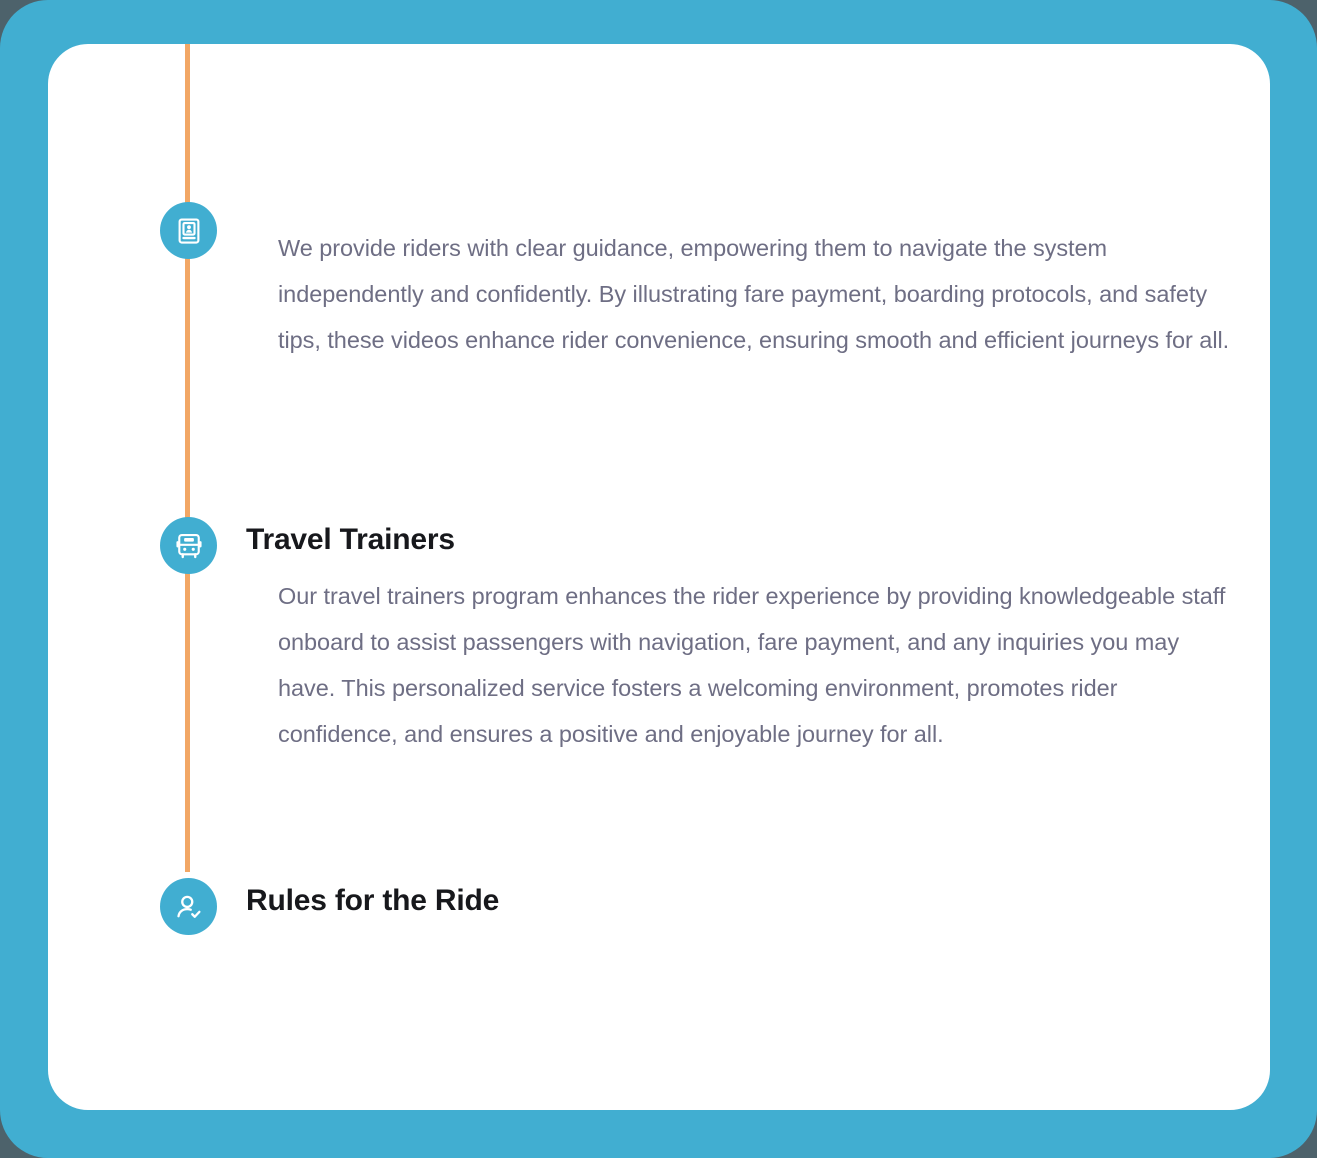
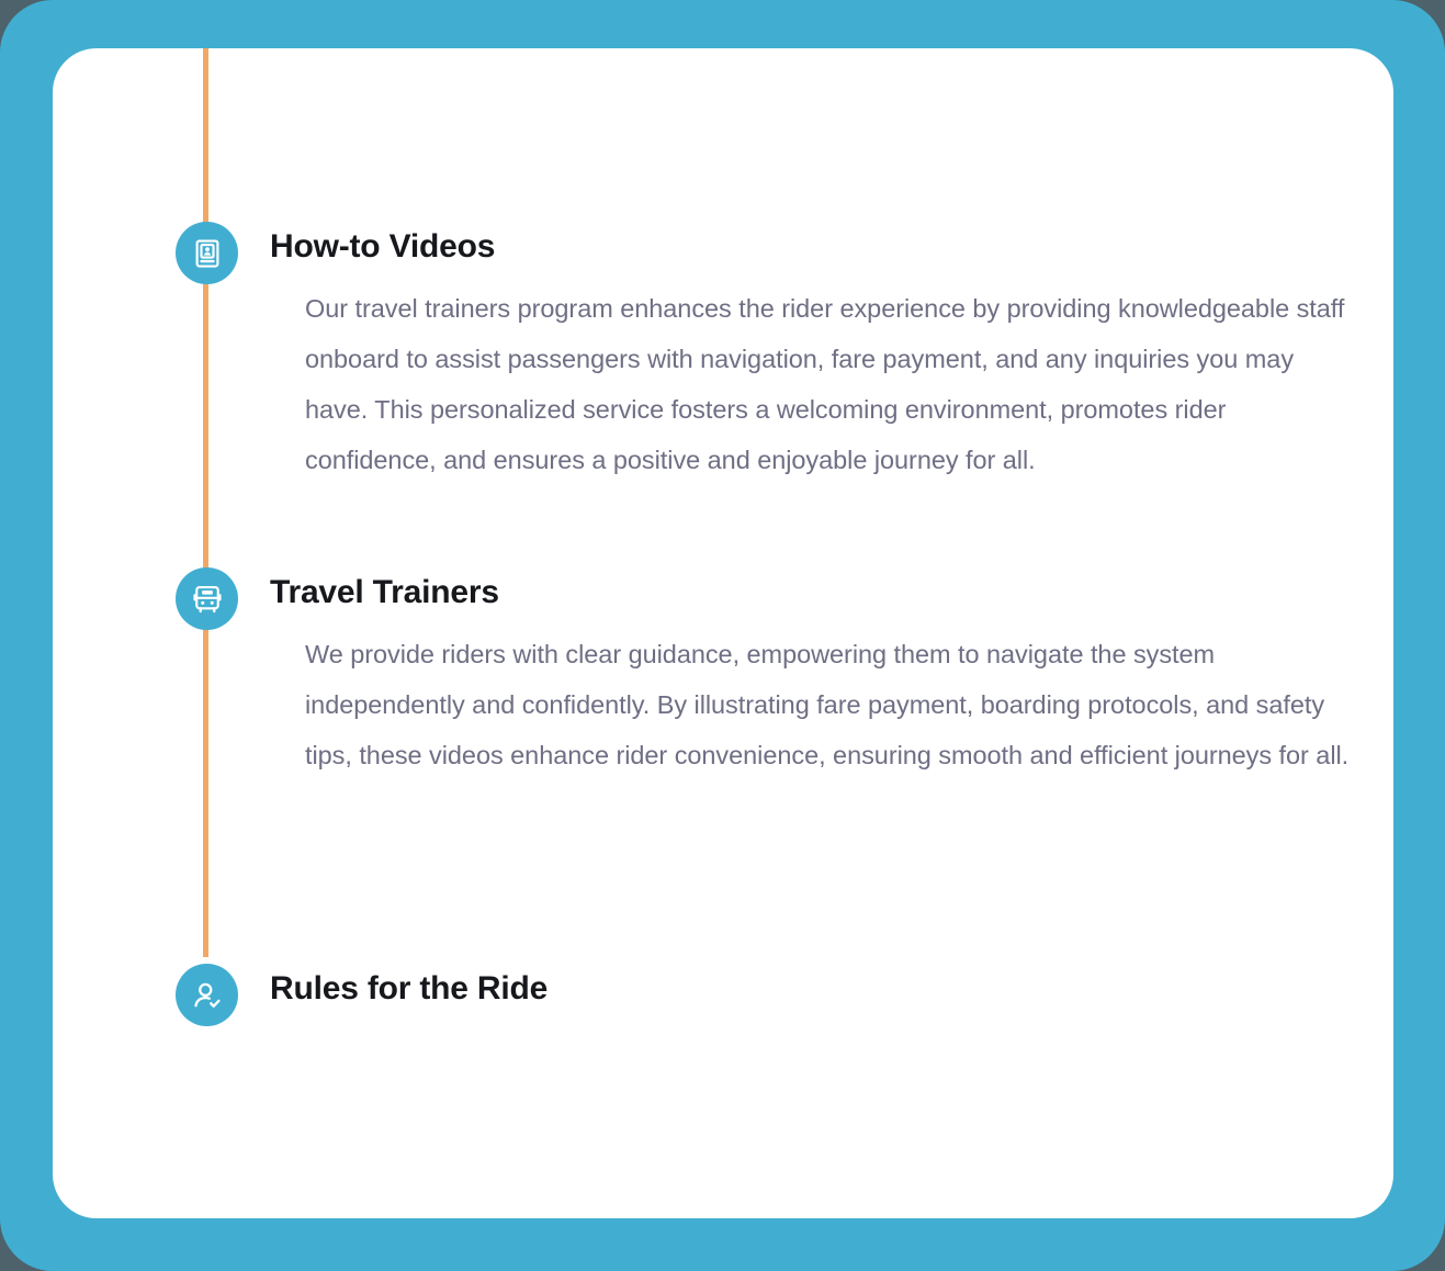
+ How-to Videos
- We provide riders with clear guidance, empowering them to navigate the system independently and confidently. By illustrating fare payment, boarding protocols, and safety tips, these videos enhance rider convenience, ensuring smooth and efficient journeys for all.
+ Our travel trainers program enhances the rider experience by providing knowledgeable staff onboard to assist passengers with navigation, fare payment, and any inquiries you may have. This personalized service fosters a welcoming environment, promotes rider confidence, and ensures a positive and enjoyable journey for all.
  Travel Trainers
- Our travel trainers program enhances the rider experience by providing knowledgeable staff onboard to assist passengers with navigation, fare payment, and any inquiries you may have. This personalized service fosters a welcoming environment, promotes rider confidence, and ensures a positive and enjoyable journey for all.
+ We provide riders with clear guidance, empowering them to navigate the system independently and confidently. By illustrating fare payment, boarding protocols, and safety tips, these videos enhance rider convenience, ensuring smooth and efficient journeys for all.
  Rules for the Ride
